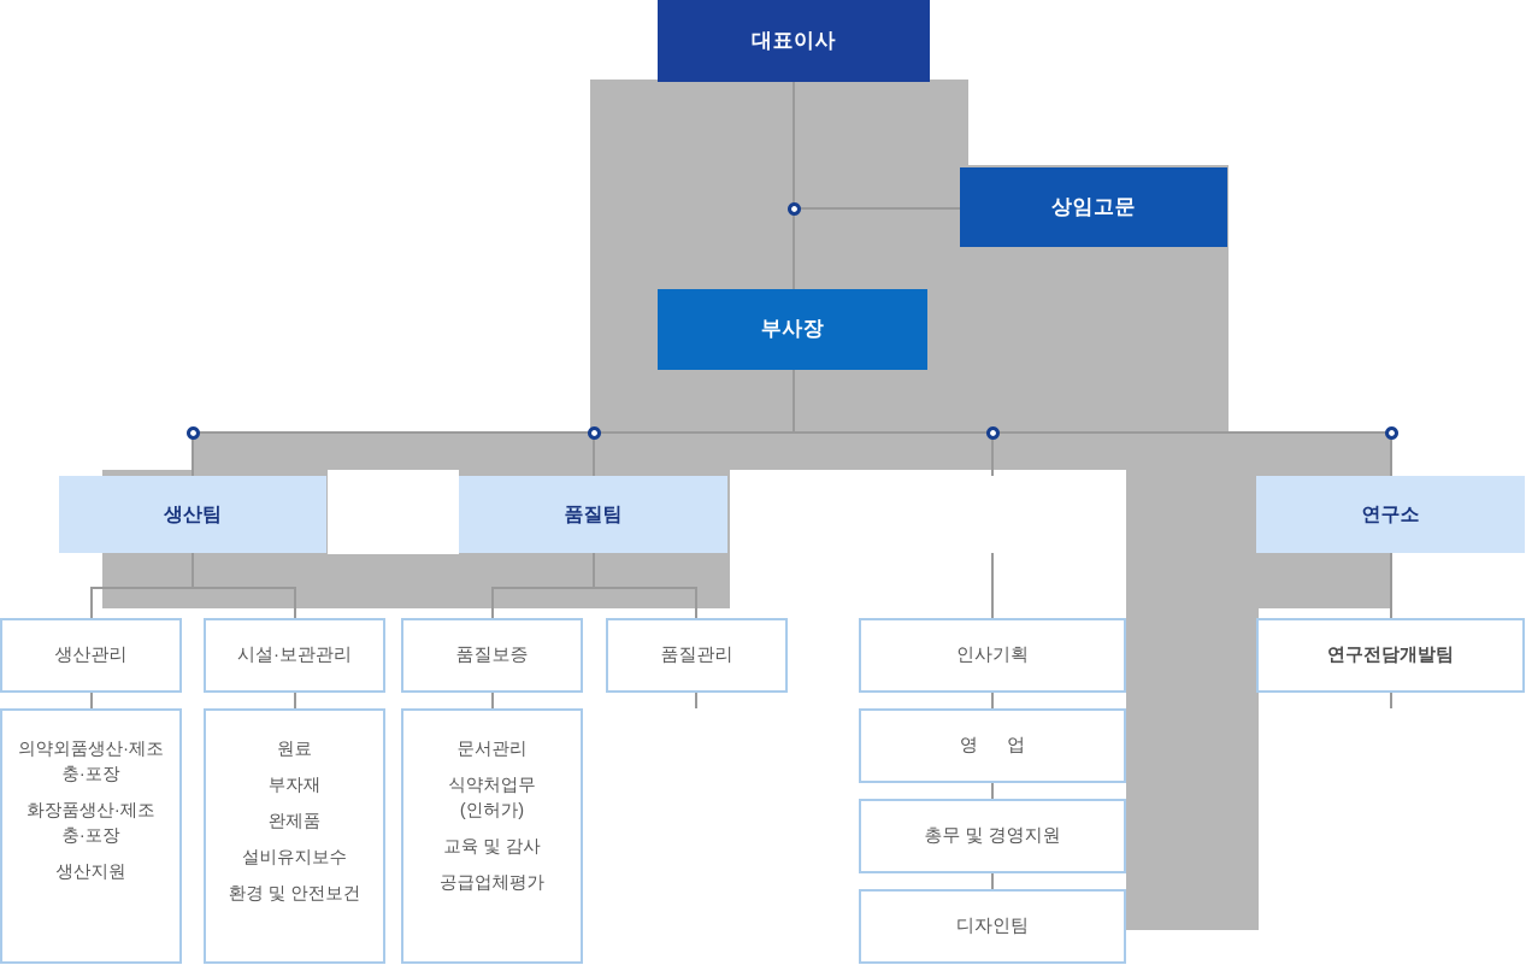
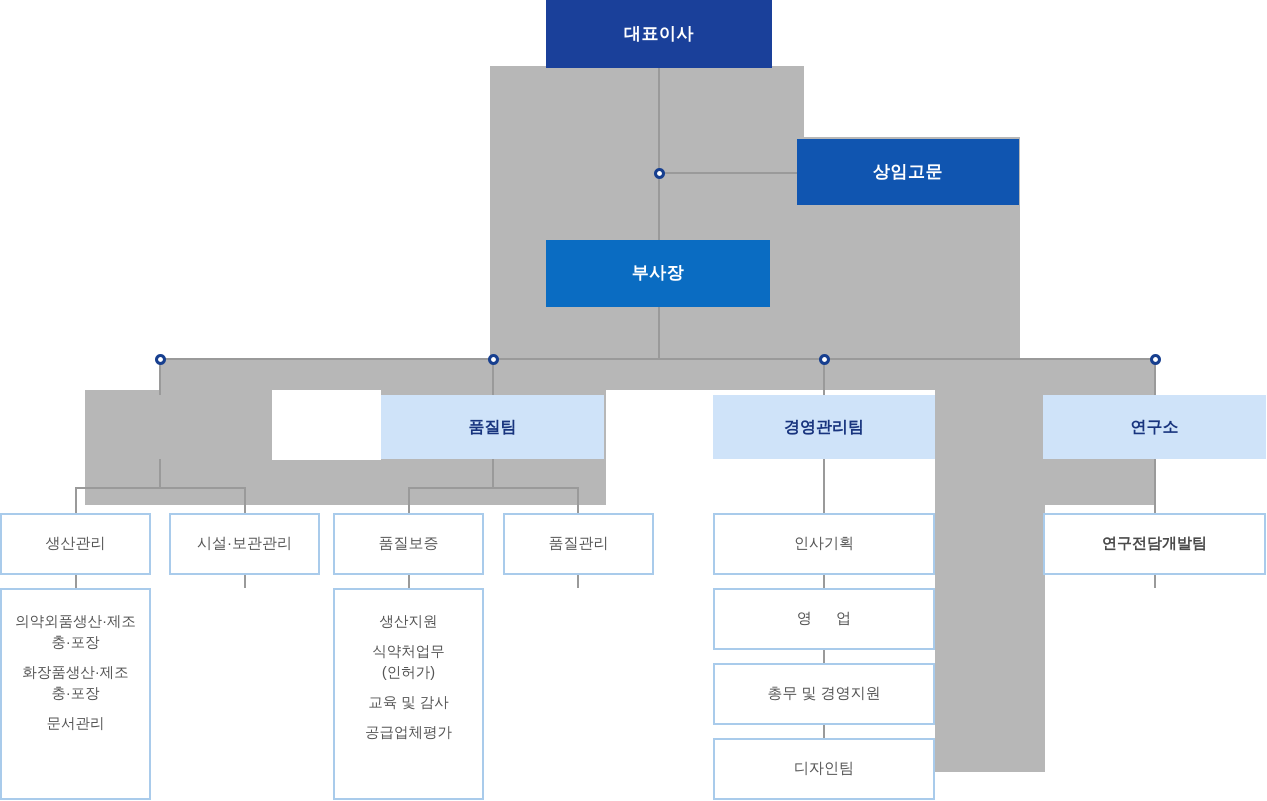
  대표이사
  상임고문
  부사장
- 생산팀
  품질팀
+ 경영관리팀
  연구소
  생산관리
  시설·보관관리
  품질보증
  품질관리
  인사기획
  영 업
  총무 및 경영지원
  디자인팀
  연구전담개발팀
  의약외품생산·제조
  충·포장
  화장품생산·제조
  충·포장
- 생산지원
+ 문서관리
- 원료
- 부자재
- 완제품
- 설비유지보수
- 환경 및 안전보건
- 문서관리
+ 생산지원
  식약처업무
  (인허가)
  교육 및 감사
  공급업체평가
